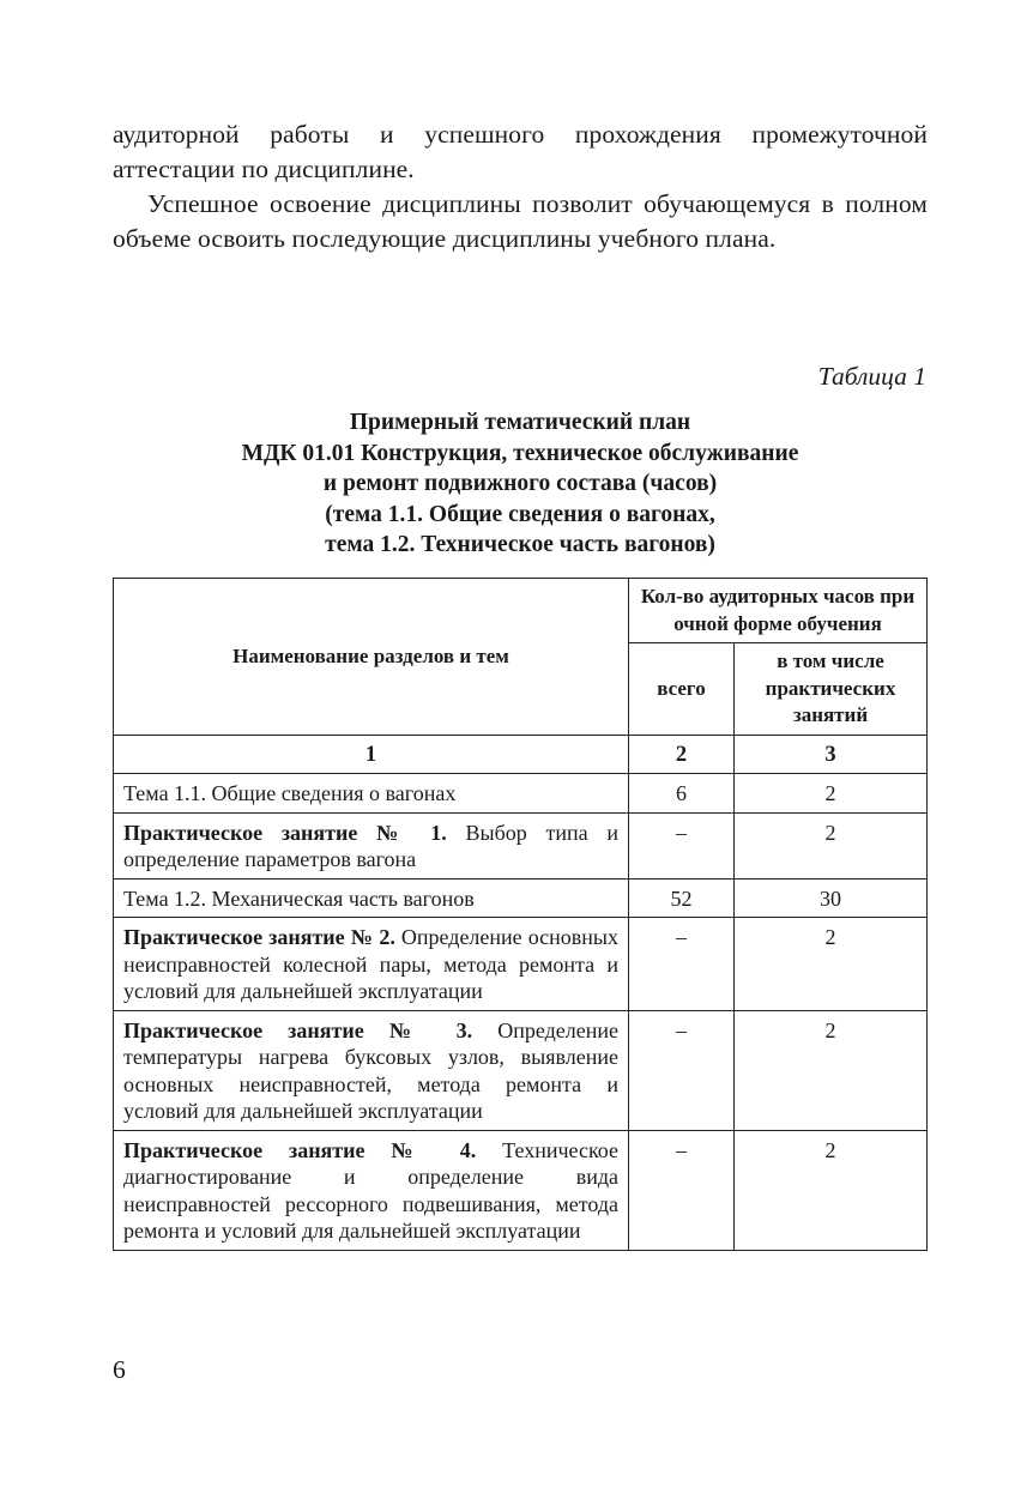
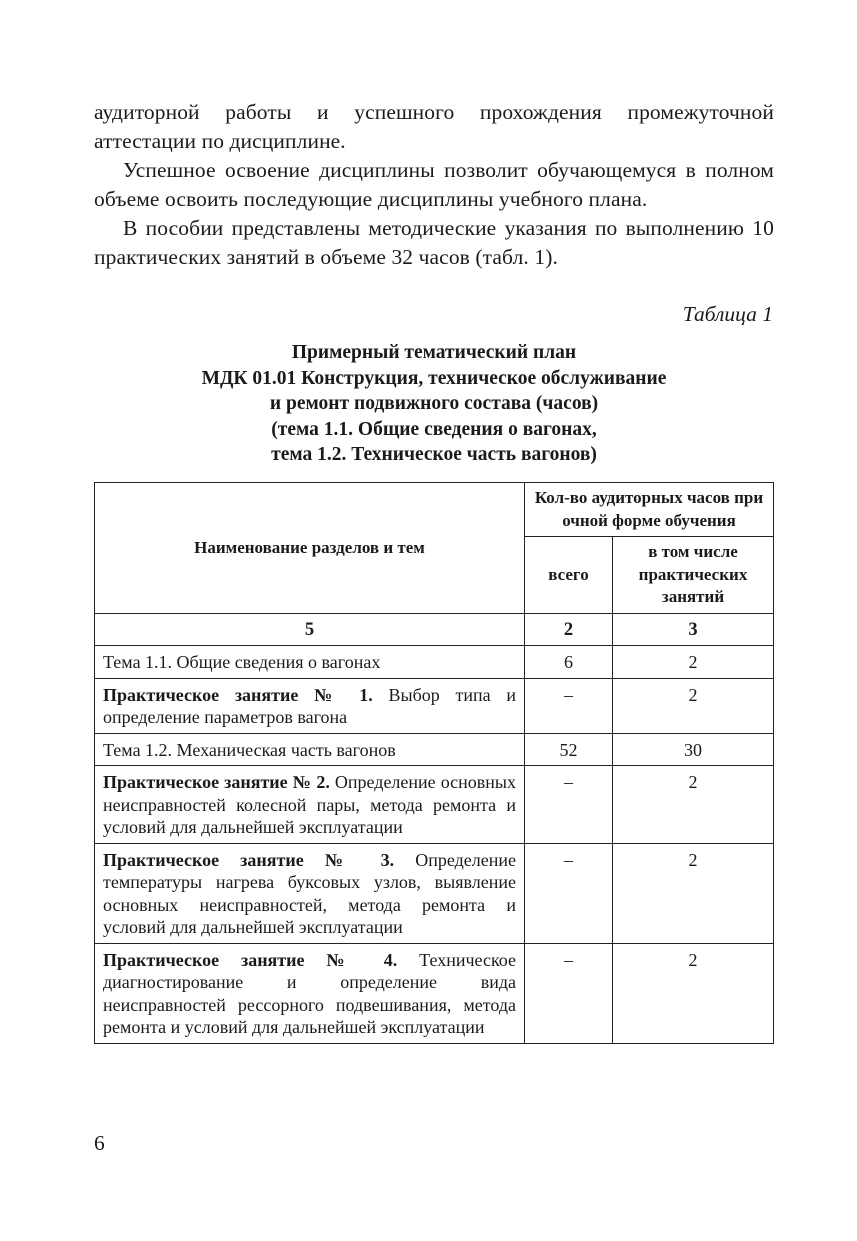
  аудиторной работы и успешного прохождения промежуточной аттестации по дисциплине.
  Успешное освоение дисциплины позволит обучающемуся в полном объеме освоить последующие дисциплины учебного плана.
+ В пособии представлены методические указания по выполнению 10 практических занятий в объеме 32 часов (табл. 1).
  Таблица 1
  Примерный тематический план
  МДК 01.01 Конструкция, техническое обслуживание
  и ремонт подвижного состава (часов)
  (тема 1.1. Общие сведения о вагонах,
  тема 1.2. Техническое часть вагонов)
  Наименование разделов и тем	Кол-во аудиторных часов при очной форме обучения
  всего	в том числе практических занятий
- 1	2	3
+ 5	2	3
  Тема 1.1. Общие сведения о вагонах	6	2
  Практическое занятие № 1. Выбор типа и определение параметров вагона	–	2
  Тема 1.2. Механическая часть вагонов	52	30
  Практическое занятие № 2. Определение основных неисправностей колесной пары, метода ремонта и условий для дальнейшей эксплуатации	–	2
  Практическое занятие № 3. Определение температуры нагрева буксовых узлов, выявление основных неисправностей, метода ремонта и условий для дальнейшей эксплуатации	–	2
  Практическое занятие № 4. Техническое диагностирование и определение вида неисправностей рессорного подвешивания, метода ремонта и условий для дальнейшей эксплуатации	–	2
  6
